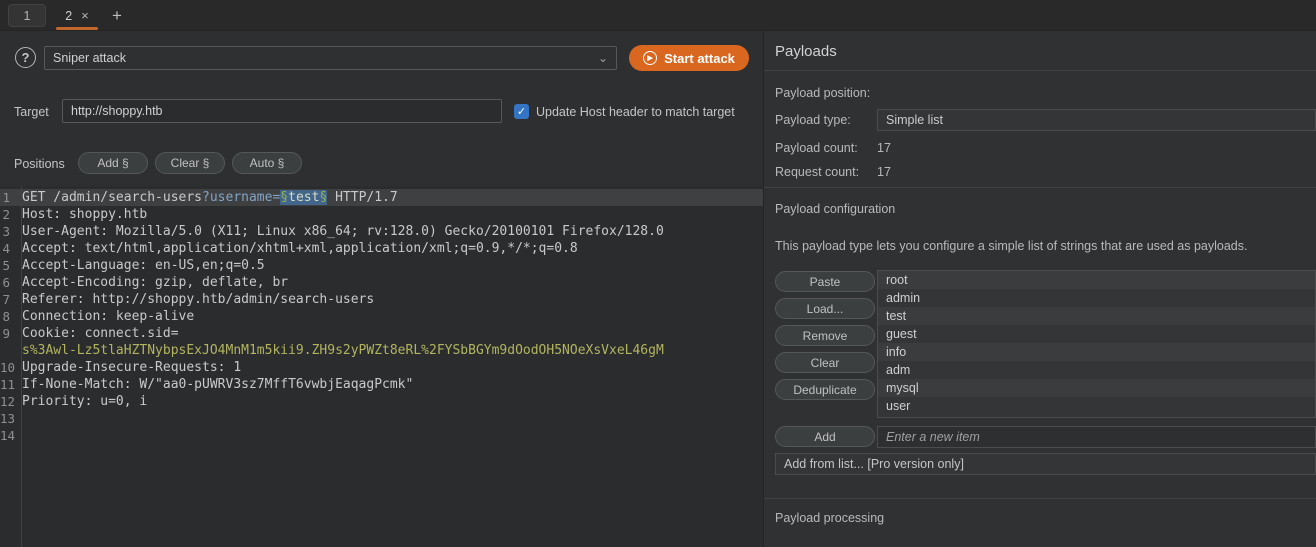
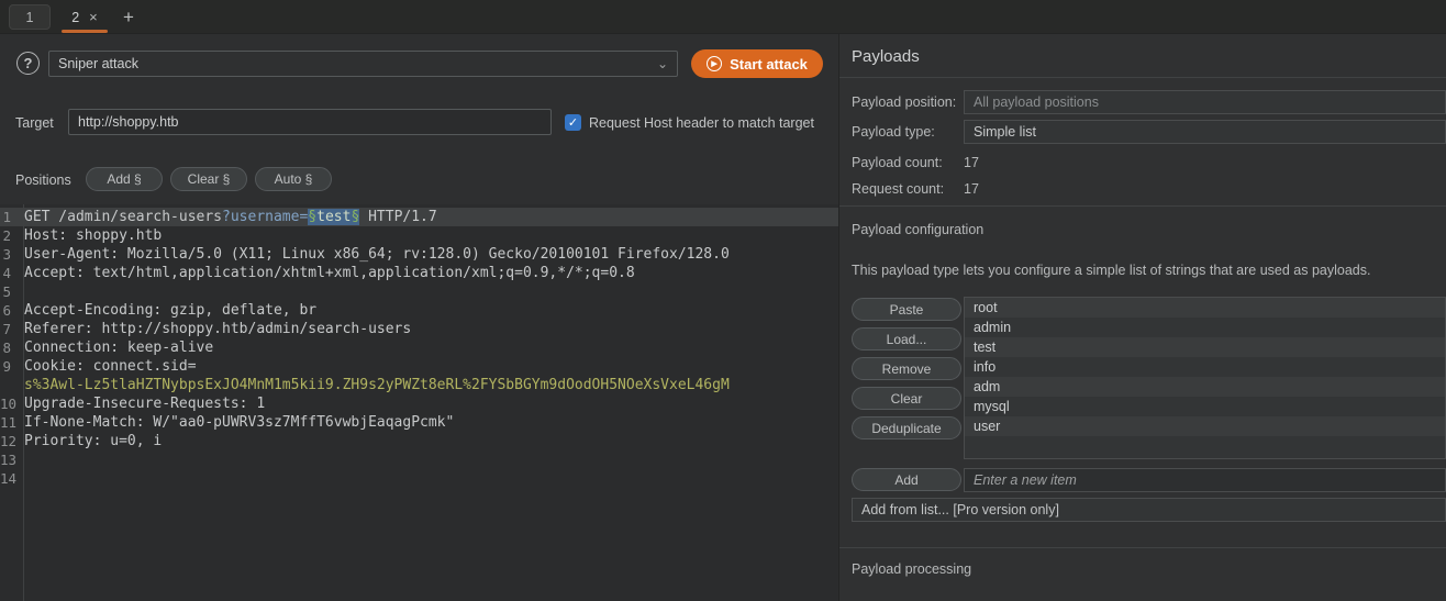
  1
  2
  ×
  +
  ?
  Sniper attack
  ⌄
  Start attack
  Target
  http://shoppy.htb
  ✓
- Update Host header to match target
+ Request Host header to match target
  Positions
  Add §
  Clear §
  Auto §
  1
  GET /admin/search-users?username=§test§ HTTP/1.7
  2
  Host: shoppy.htb
  3
  User-Agent: Mozilla/5.0 (X11; Linux x86_64; rv:128.0) Gecko/20100101 Firefox/128.0
  4
  Accept: text/html,application/xhtml+xml,application/xml;q=0.9,*/*;q=0.8
  5
- Accept-Language: en-US,en;q=0.5
  6
  Accept-Encoding: gzip, deflate, br
  7
  Referer: http://shoppy.htb/admin/search-users
  8
  Connection: keep-alive
  9
  Cookie: connect.sid=
  s%3Awl-Lz5tlaHZTNybpsExJO4MnM1m5kii9.ZH9s2yPWZt8eRL%2FYSbBGYm9dOodOH5NOeXsVxeL46gM
  10
  Upgrade-Insecure-Requests: 1
  11
  If-None-Match: W/"aa0-pUWRV3sz7MffT6vwbjEaqagPcmk"
  12
  Priority: u=0, i
  13
  14
  Payloads
  Payload position:
+ All payload positions
  Payload type:
  Simple list
  Payload count:
  17
  Request count:
  17
  Payload configuration
  This payload type lets you configure a simple list of strings that are used as payloads.
  Paste
  Load...
  Remove
  Clear
  Deduplicate
  root
  admin
  test
- guest
  info
  adm
  mysql
  user
  Add
  Enter a new item
  Add from list... [Pro version only]
  Payload processing
